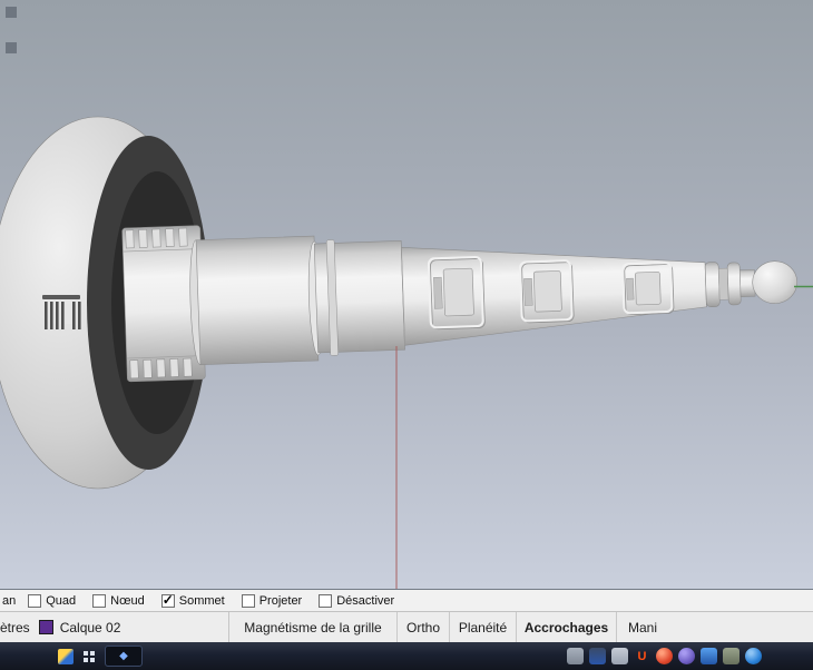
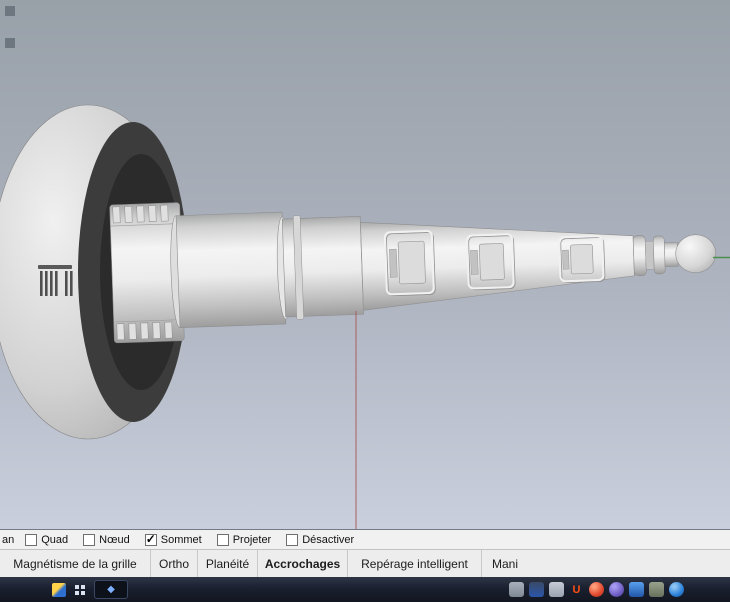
  an
  Quad
  Nœud
  Sommet
  Projeter
  Désactiver
- ètres
- Calque 02
  Magnétisme de la grille
  Ortho
  Planéité
  Accrochages
+ Repérage intelligent
  Mani
  ◆
  U
